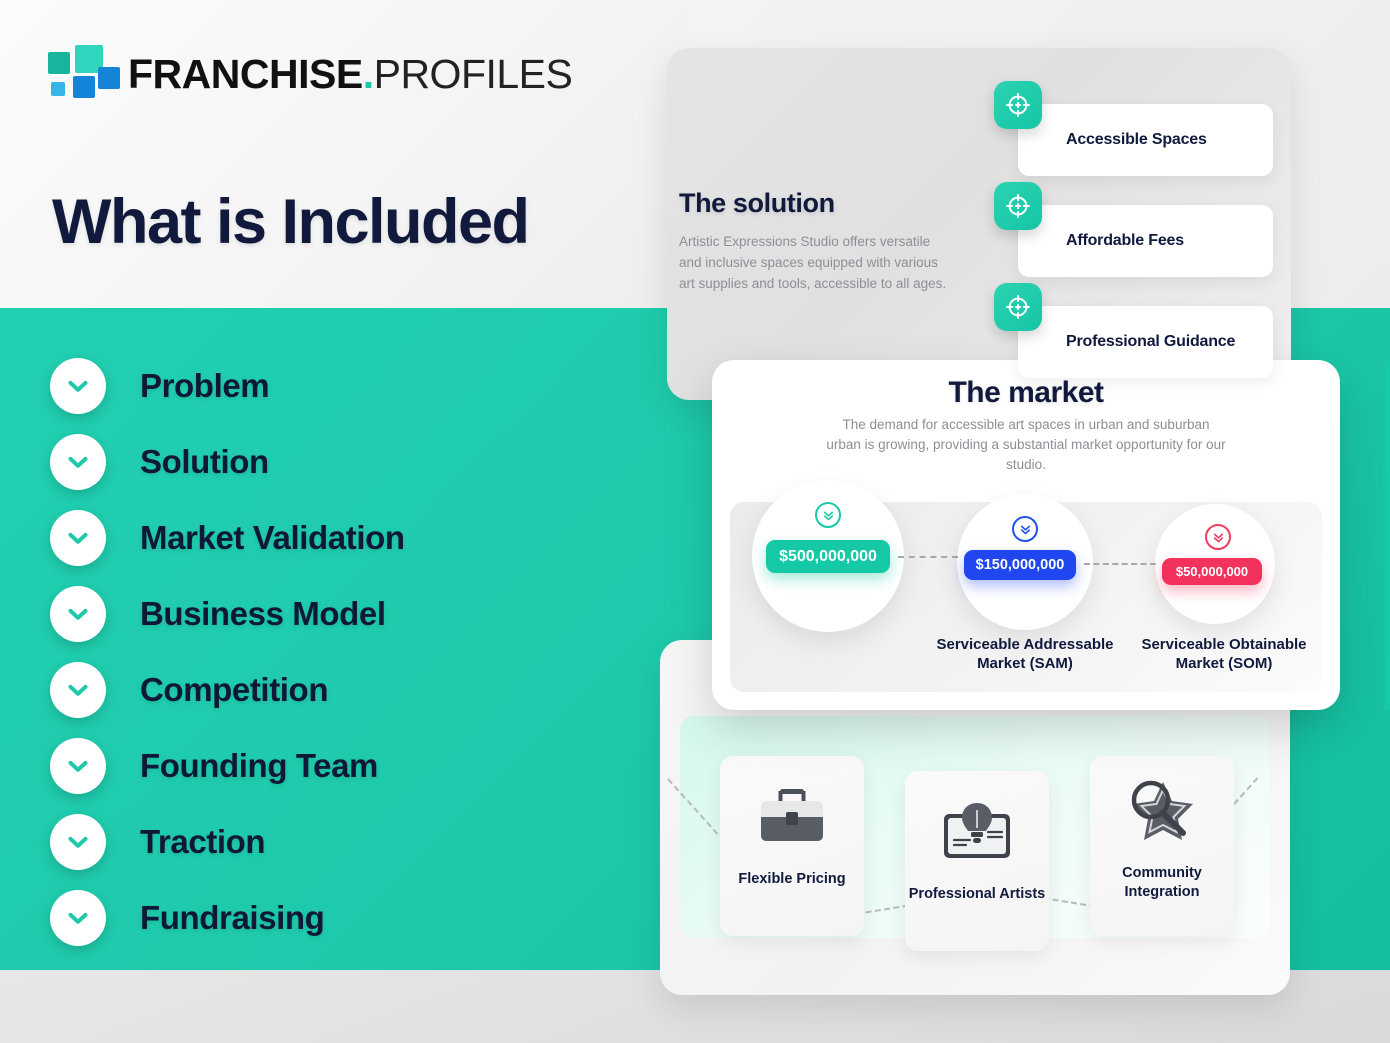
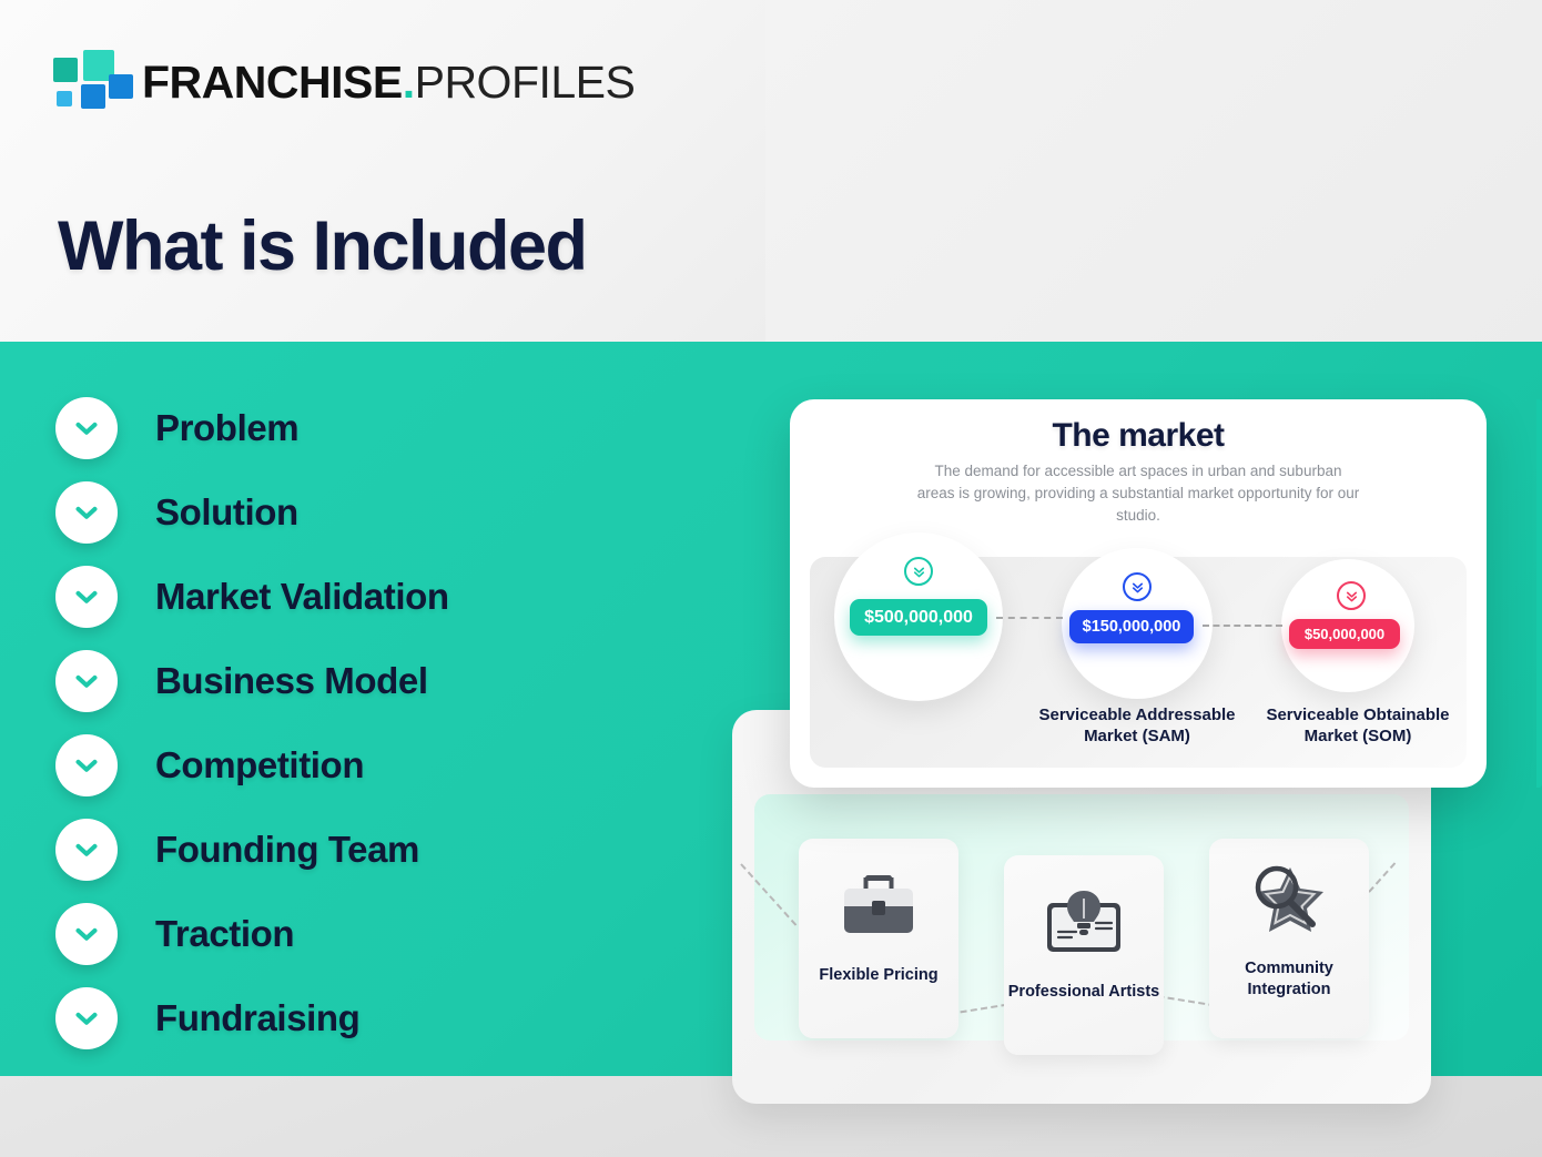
  FRANCHISE.PROFILES
  What is Included
  Problem
  Solution
  Market Validation
  Business Model
  Competition
  Founding Team
  Traction
  Fundraising
- The solution
- Artistic Expressions Studio offers versatile and inclusive spaces equipped with various art supplies and tools, accessible to all ages.
- Accessible Spaces
- Affordable Fees
- Professional Guidance
  Flexible Pricing
  Professional Artists
  Community Integration
  The market
- The demand for accessible art spaces in urban and suburban urban is growing, providing a substantial market opportunity for our studio.
+ The demand for accessible art spaces in urban and suburban areas is growing, providing a substantial market opportunity for our studio.
  $500,000,000
  $150,000,000
  $50,000,000
  Serviceable Addressable Market (SAM)
  Serviceable Obtainable Market (SOM)
